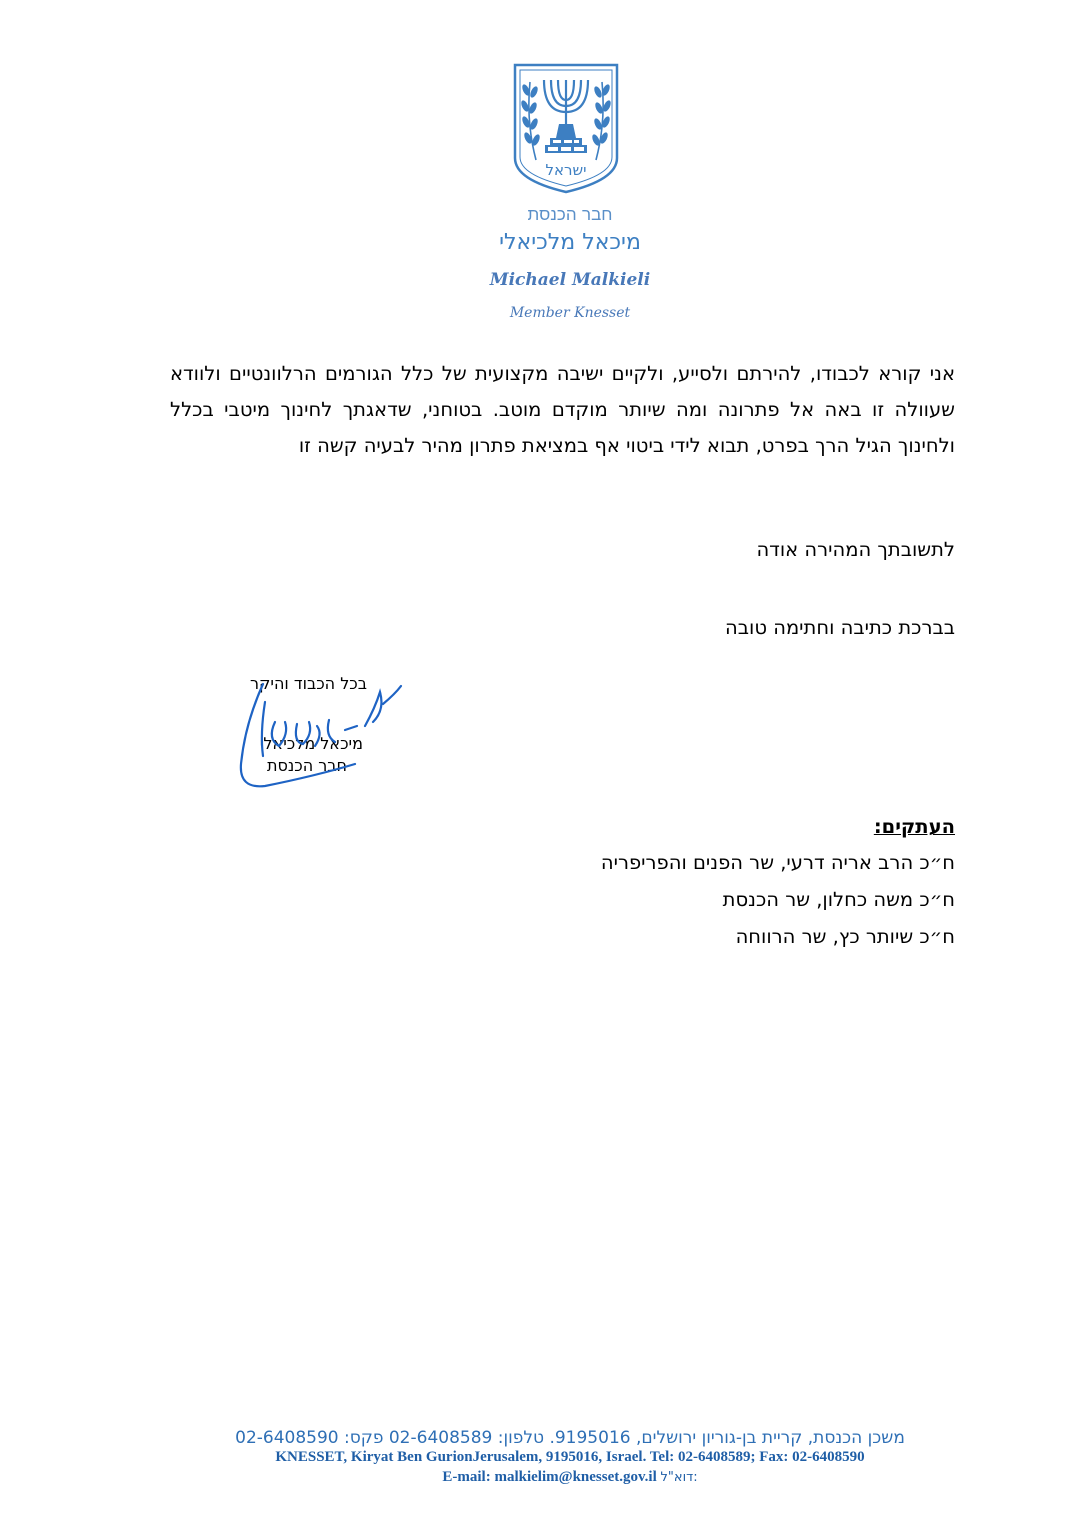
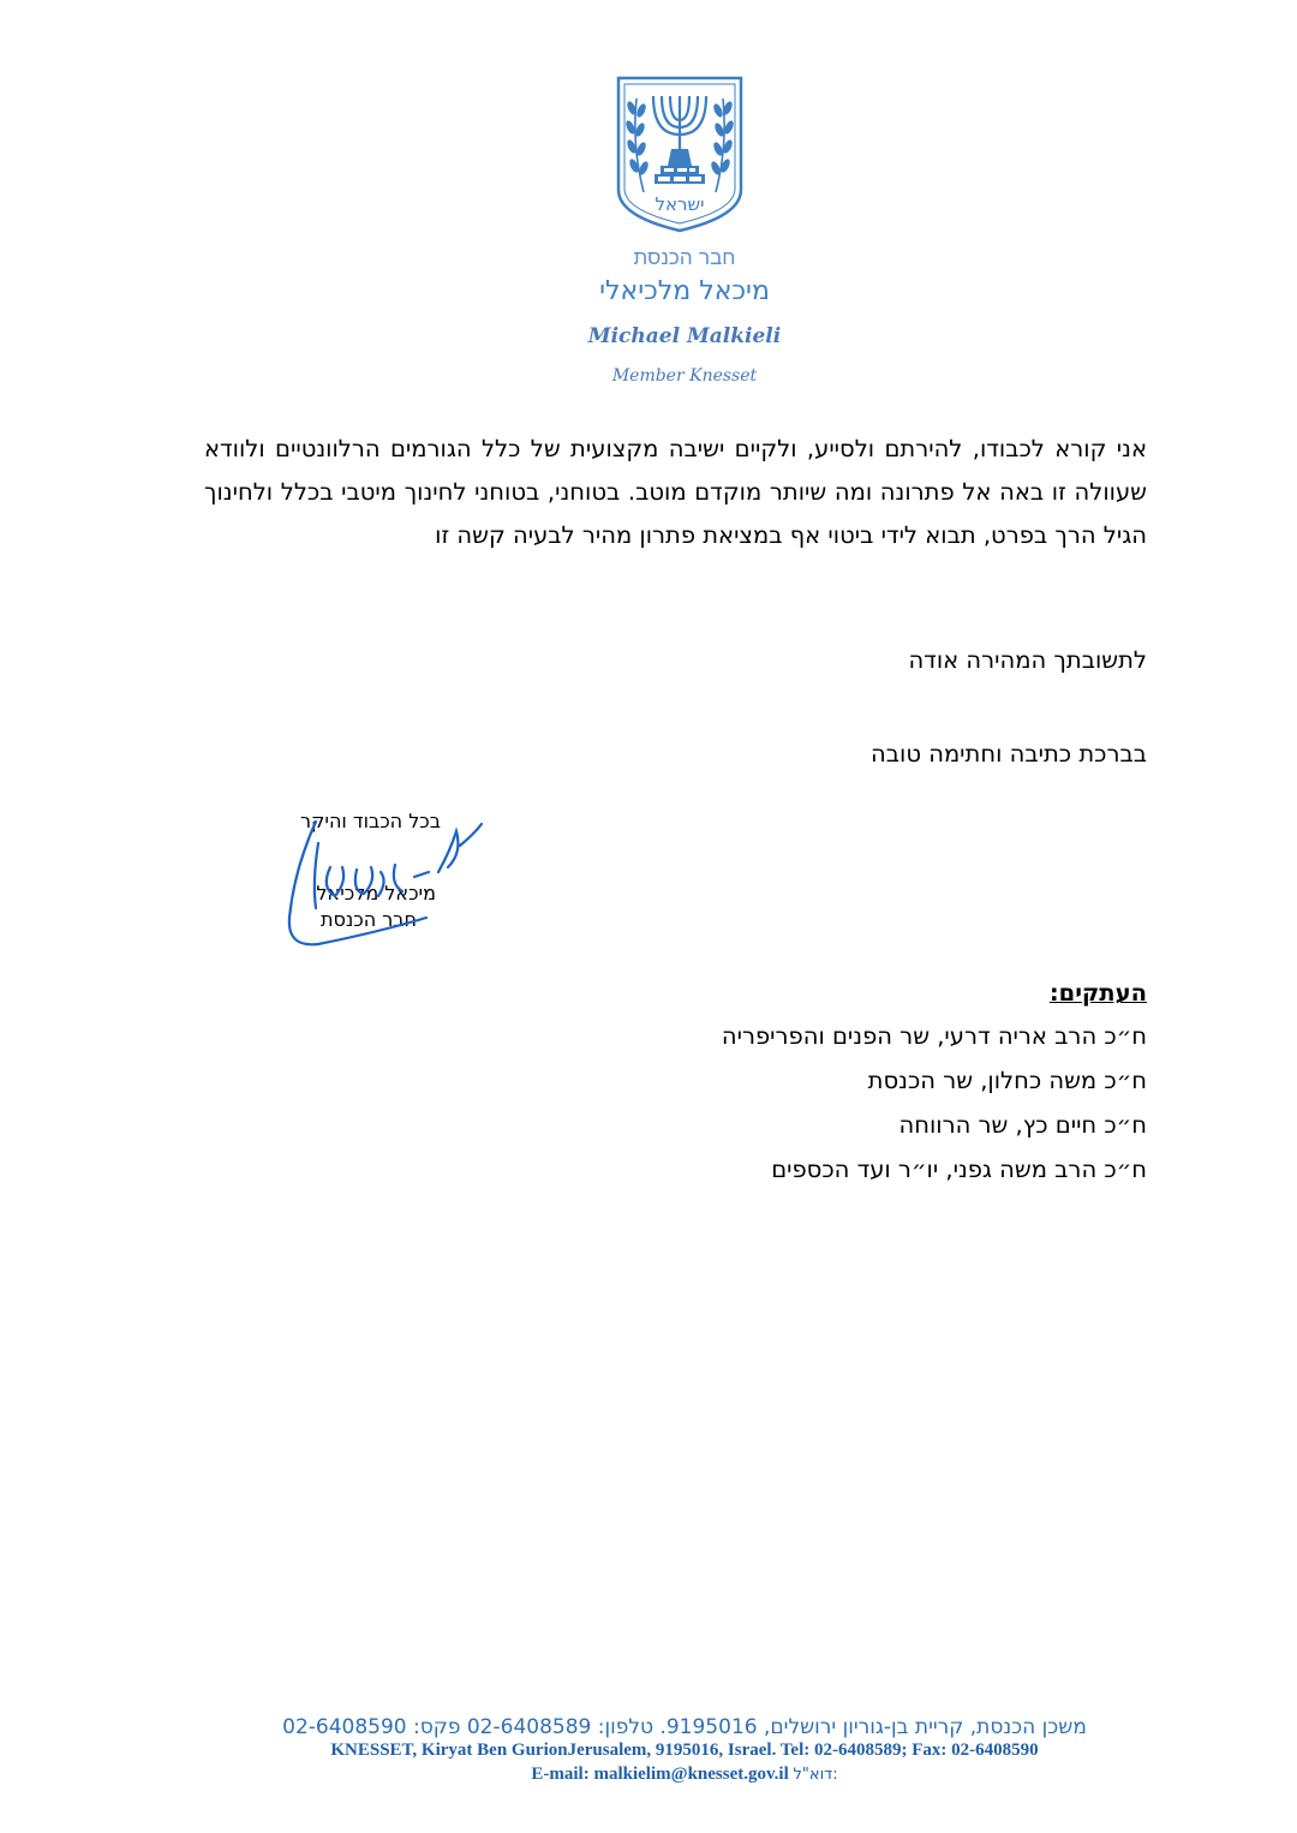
  ישראל
  חבר הכנסת
  מיכאל מלכיאלי
  Michael Malkieli
  Member Knesset
- אני קורא לכבודו, להירתם ולסייע, ולקיים ישיבה מקצועית של כלל הגורמים הרלוונטיים ולוודא שעוולה זו באה אל פתרונה ומה שיותר מוקדם מוטב. בטוחני, שדאגתך לחינוך מיטבי בכלל ולחינוך הגיל הרך בפרט, תבוא לידי ביטוי אף במציאת פתרון מהיר לבעיה קשה זו
+ אני קורא לכבודו, להירתם ולסייע, ולקיים ישיבה מקצועית של כלל הגורמים הרלוונטיים ולוודא שעוולה זו באה אל פתרונה ומה שיותר מוקדם מוטב. בטוחני, בטוחני לחינוך מיטבי בכלל ולחינוך הגיל הרך בפרט, תבוא לידי ביטוי אף במציאת פתרון מהיר לבעיה קשה זו
  לתשובתך המהירה אודה
  בברכת כתיבה וחתימה טובה
  בכל הכבוד והיקר
  מיכאל מכיאל
  חבר הכנסת
  העתקים:
  ח״כ הרב אריה דרעי, שר הפנים והפריפריה
  ח״כ משה כחלון, שר הכנסת
- ח״כ שיותר כץ, שר הרווחה
+ ח״כ חיים כץ, שר הרווחה
+ ח״כ הרב משה גפני, יו״ר ועד הכספים
  משכן הכנסת, קריית בן-גוריון ירושלים, 9195016. טלפון: 02-6408589 פקס: 02-6408590
  KNESSET, Kiryat Ben GurionJerusalem, 9195016, Israel. Tel: 02-6408589; Fax: 02-6408590
  E-mail: malkielim@knesset.gov.il דוא"ל:
